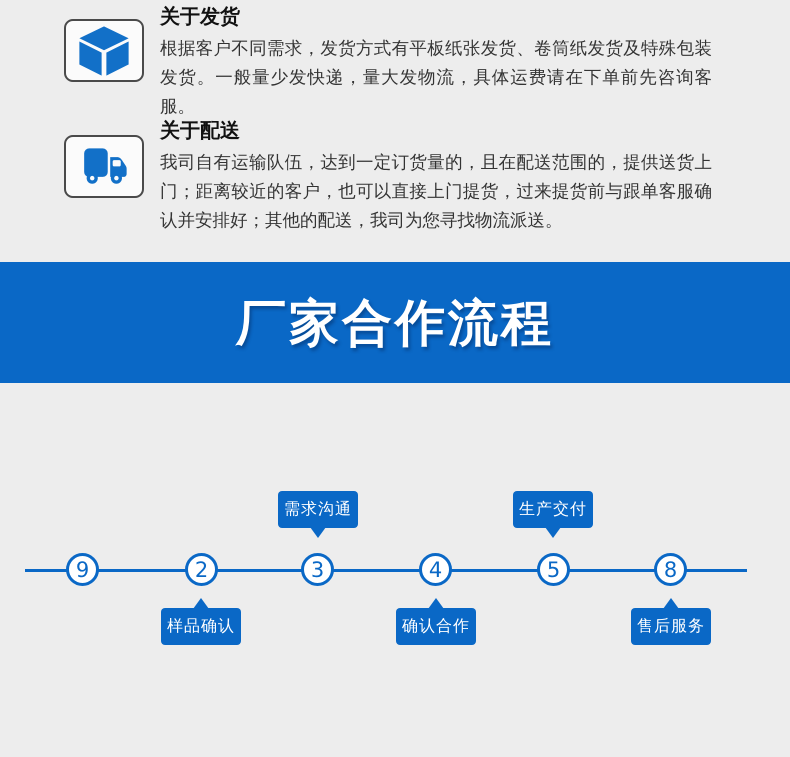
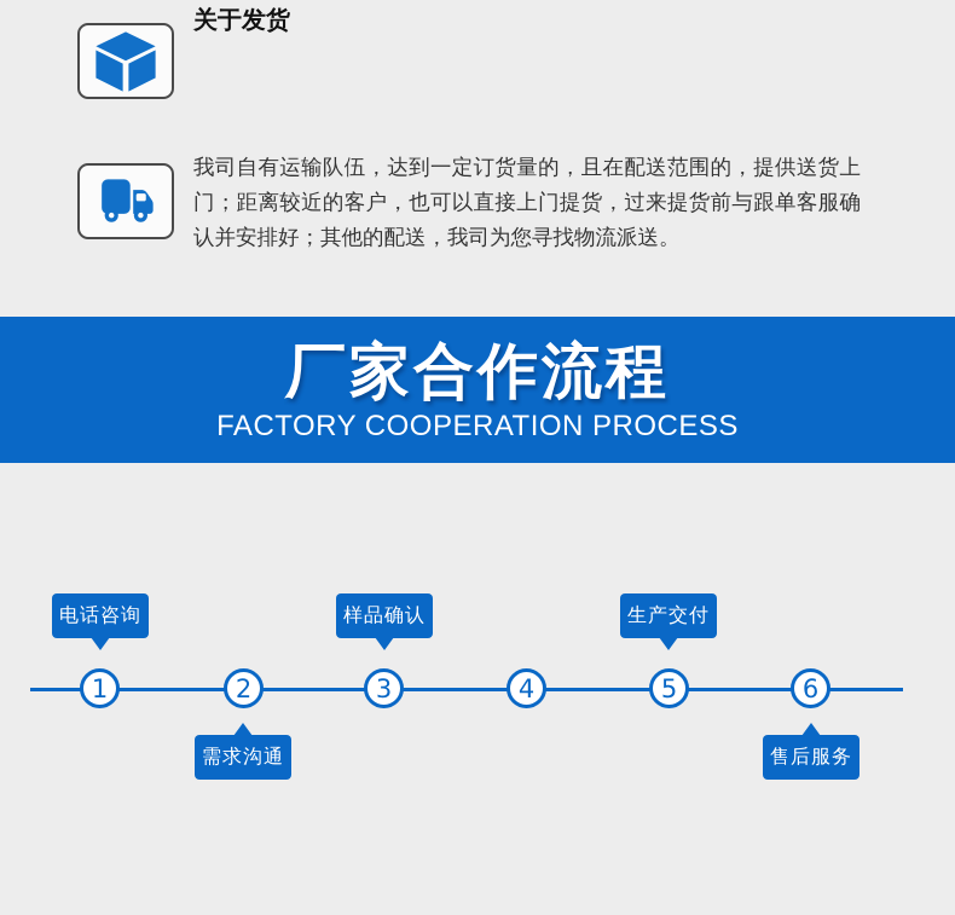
  关于发货
- 根据客户不同需求，发货方式有平板纸张发货、卷筒纸发货及特殊包装发货。一般量少发快递，量大发物流，具体运费请在下单前先咨询客服。
- 关于配送
  我司自有运输队伍，达到一定订货量的，且在配送范围的，提供送货上门；距离较近的客户，也可以直接上门提货，过来提货前与跟单客服确认并安排好；其他的配送，我司为您寻找物流派送。
  厂家合作流程
+ FACTORY COOPERATION PROCESS
+ 电话咨询
- 9
+ 1
- 样品确认
+ 需求沟通
  2
- 需求沟通
+ 样品确认
  3
- 确认合作
  4
  生产交付
  5
  售后服务
- 8
+ 6
